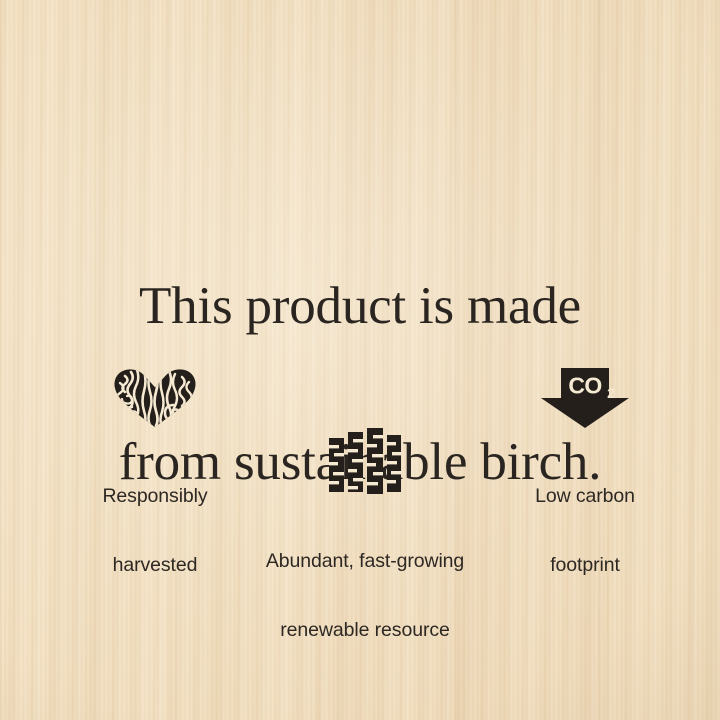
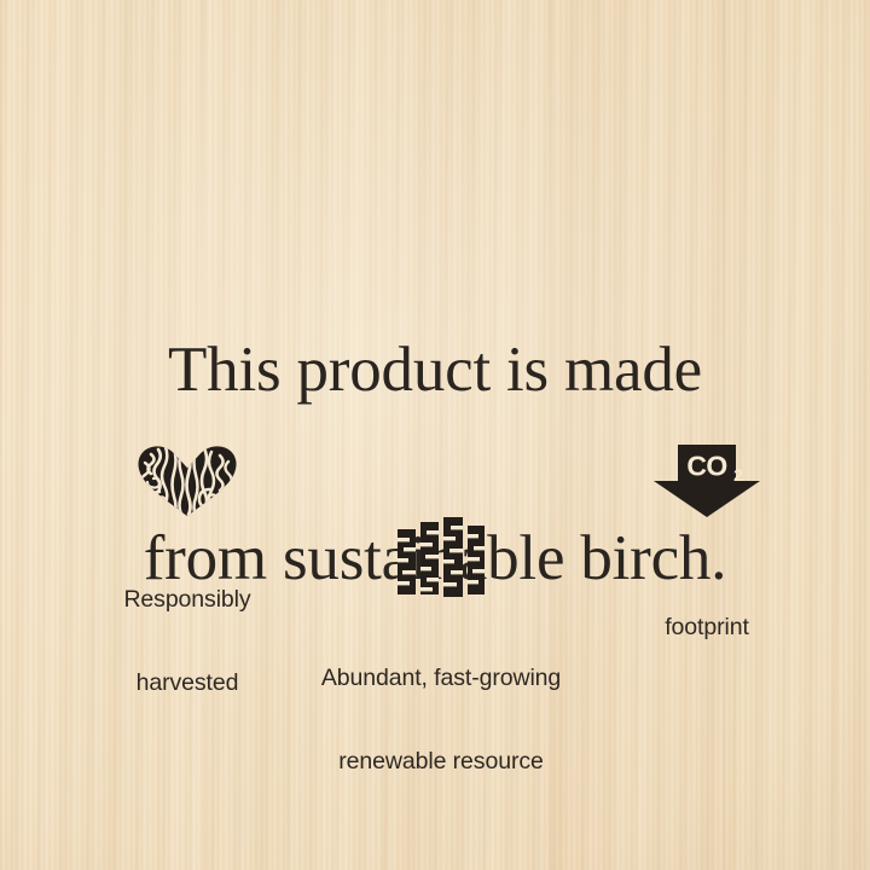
  This product is made
  from sustainble birch.
  Responsibly
  harvested
  Abundant, fast-growing
  renewable resource
  CO
  2
- Low carbon
  footprint
